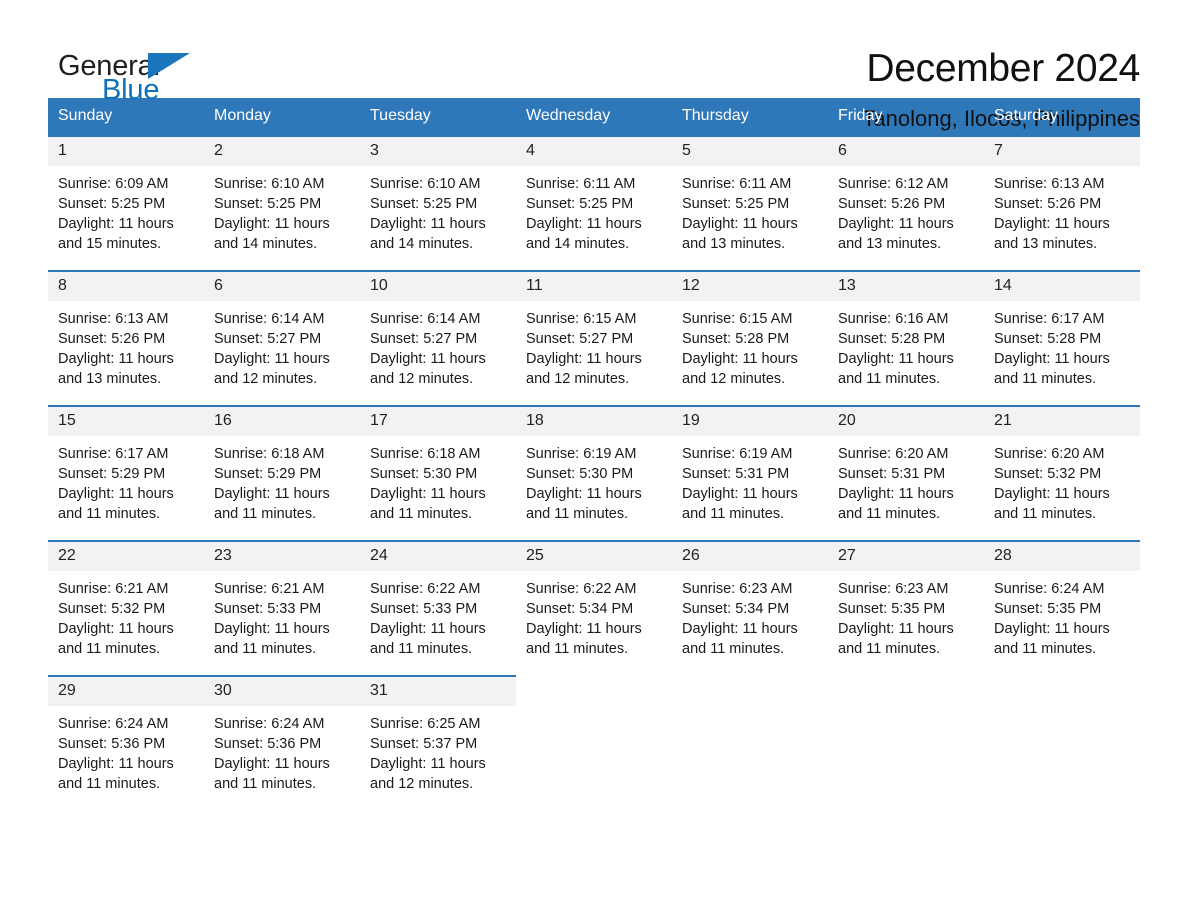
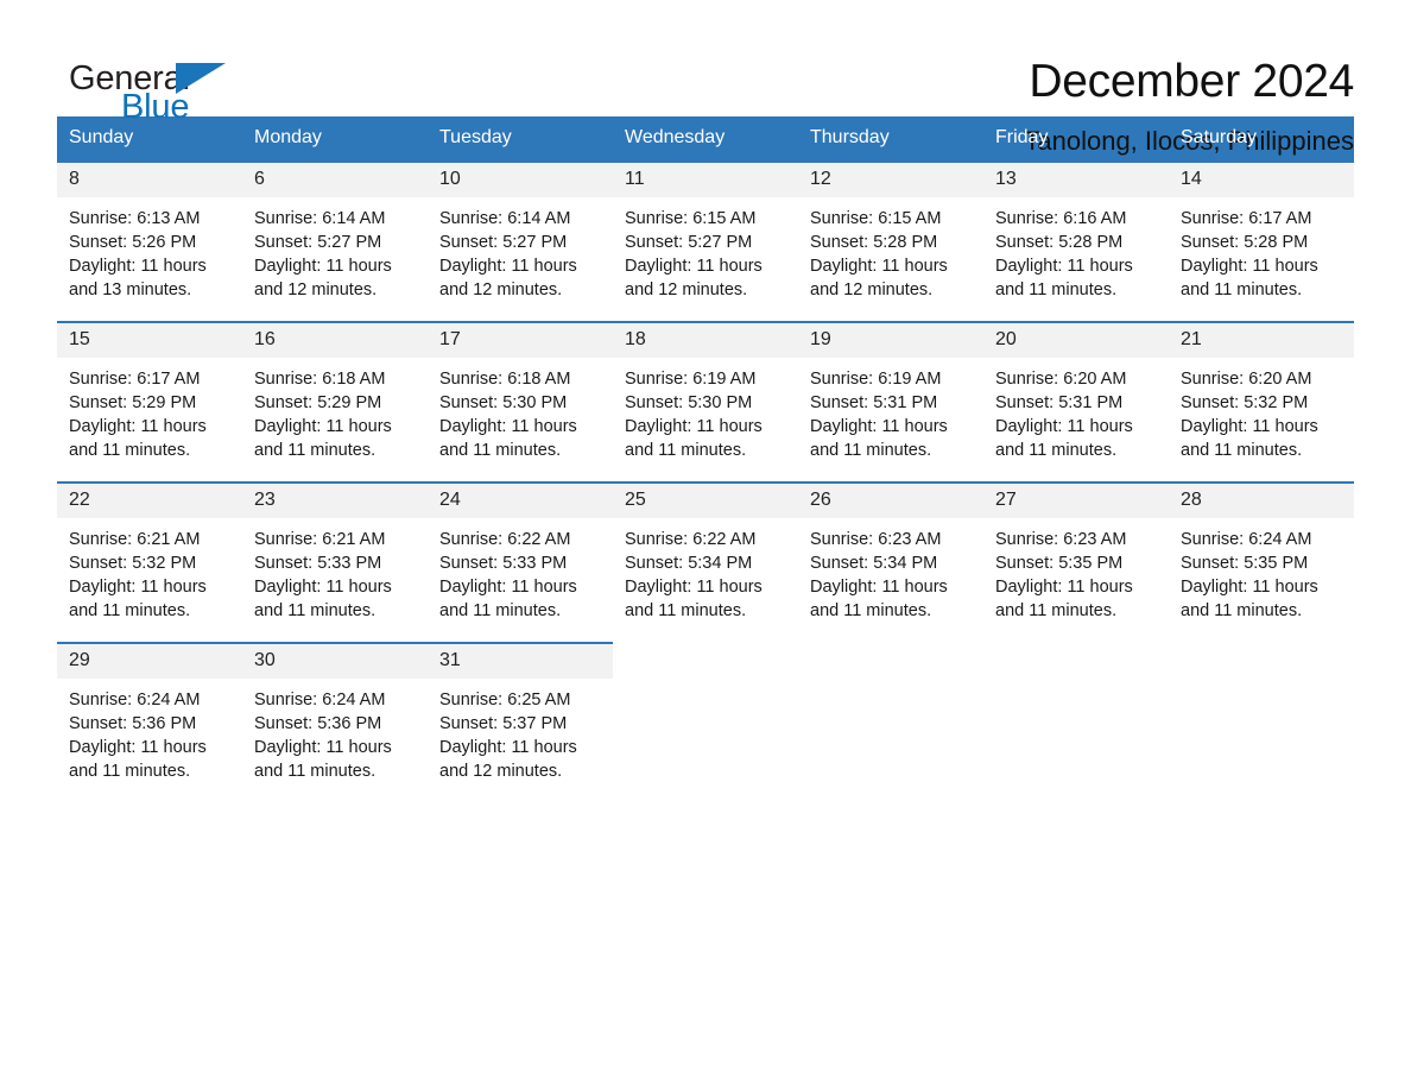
  General
  Blue
  December 2024
  nolong, Ilocilippines
  Sunday	Monday	Tuesday	Wednesday	Thursday	Friday	Saturday
- 1Sunrise: 6:09 AMSunset: 5:25 PMDaylight: 11 hoursand 15 minutes.	2Sunrise: 6:10 AMSunset: 5:25 PMDaylight: 11 hoursand 14 minutes.	3Sunrise: 6:10 AMSunset: 5:25 PMDaylight: 11 hoursand 14 minutes.	4Sunrise: 6:11 AMSunset: 5:25 PMDaylight: 11 hoursand 14 minutes.	5Sunrise: 6:11 AMSunset: 5:25 PMDaylight: 11 hoursand 13 minutes.	6Sunrise: 6:12 AMSunset: 5:26 PMDaylight: 11 hoursand 13 minutes.	7Sunrise: 6:13 AMSunset: 5:26 PMDaylight: 11 hoursand 13 minutes.
  8Sunrise: 6:13 AMSunset: 5:26 PMDaylight: 11 hoursand 13 minutes.	6Sunrise: 6:14 AMSunset: 5:27 PMDaylight: 11 hoursand 12 minutes.	10Sunrise: 6:14 AMSunset: 5:27 PMDaylight: 11 hoursand 12 minutes.	11Sunrise: 6:15 AMSunset: 5:27 PMDaylight: 11 hoursand 12 minutes.	12Sunrise: 6:15 AMSunset: 5:28 PMDaylight: 11 hoursand 12 minutes.	13Sunrise: 6:16 AMSunset: 5:28 PMDaylight: 11 hoursand 11 minutes.	14Sunrise: 6:17 AMSunset: 5:28 PMDaylight: 11 hoursand 11 minutes.
  15Sunrise: 6:17 AMSunset: 5:29 PMDaylight: 11 hoursand 11 minutes.	16Sunrise: 6:18 AMSunset: 5:29 PMDaylight: 11 hoursand 11 minutes.	17Sunrise: 6:18 AMSunset: 5:30 PMDaylight: 11 hoursand 11 minutes.	18Sunrise: 6:19 AMSunset: 5:30 PMDaylight: 11 hoursand 11 minutes.	19Sunrise: 6:19 AMSunset: 5:31 PMDaylight: 11 hoursand 11 minutes.	20Sunrise: 6:20 AMSunset: 5:31 PMDaylight: 11 hoursand 11 minutes.	21Sunrise: 6:20 AMSunset: 5:32 PMDaylight: 11 hoursand 11 minutes.
  22Sunrise: 6:21 AMSunset: 5:32 PMDaylight: 11 hoursand 11 minutes.	23Sunrise: 6:21 AMSunset: 5:33 PMDaylight: 11 hoursand 11 minutes.	24Sunrise: 6:22 AMSunset: 5:33 PMDaylight: 11 hoursand 11 minutes.	25Sunrise: 6:22 AMSunset: 5:34 PMDaylight: 11 hoursand 11 minutes.	26Sunrise: 6:23 AMSunset: 5:34 PMDaylight: 11 hoursand 11 minutes.	27Sunrise: 6:23 AMSunset: 5:35 PMDaylight: 11 hoursand 11 minutes.	28Sunrise: 6:24 AMSunset: 5:35 PMDaylight: 11 hoursand 11 minutes.
  29Sunrise: 6:24 AMSunset: 5:36 PMDaylight: 11 hoursand 11 minutes.	30Sunrise: 6:24 AMSunset: 5:36 PMDaylight: 11 hoursand 11 minutes.	31Sunrise: 6:25 AMSunset: 5:37 PMDaylight: 11 hoursand 12 minutes.
